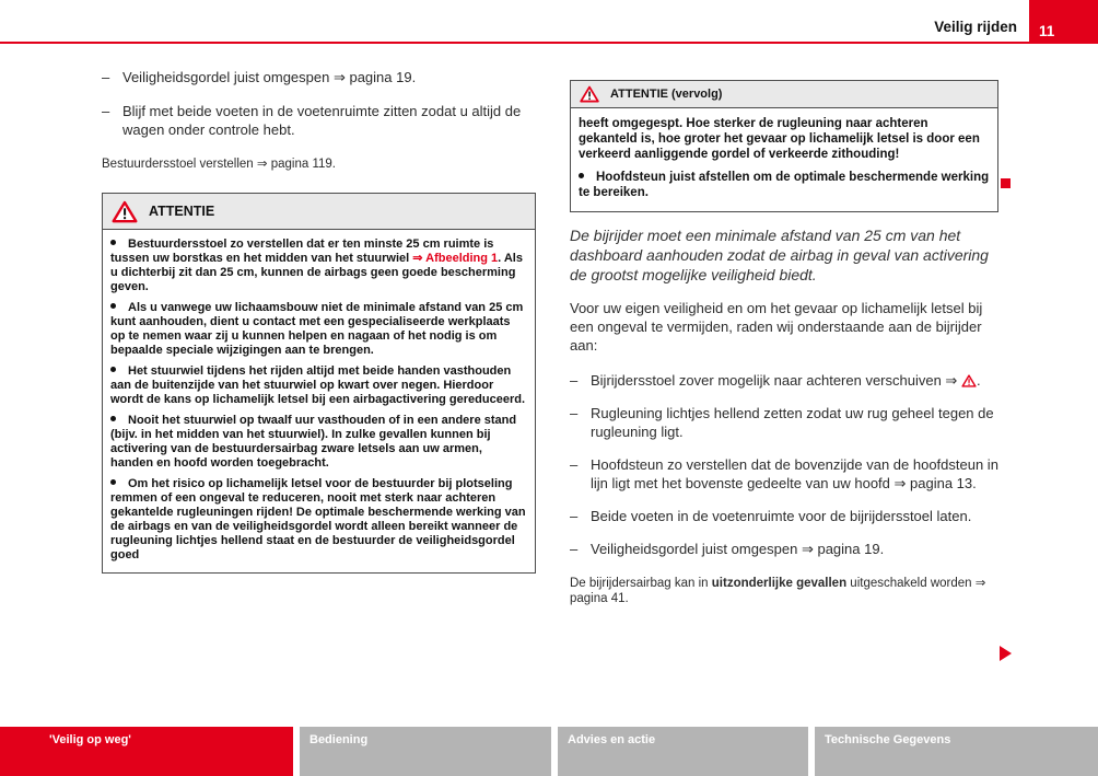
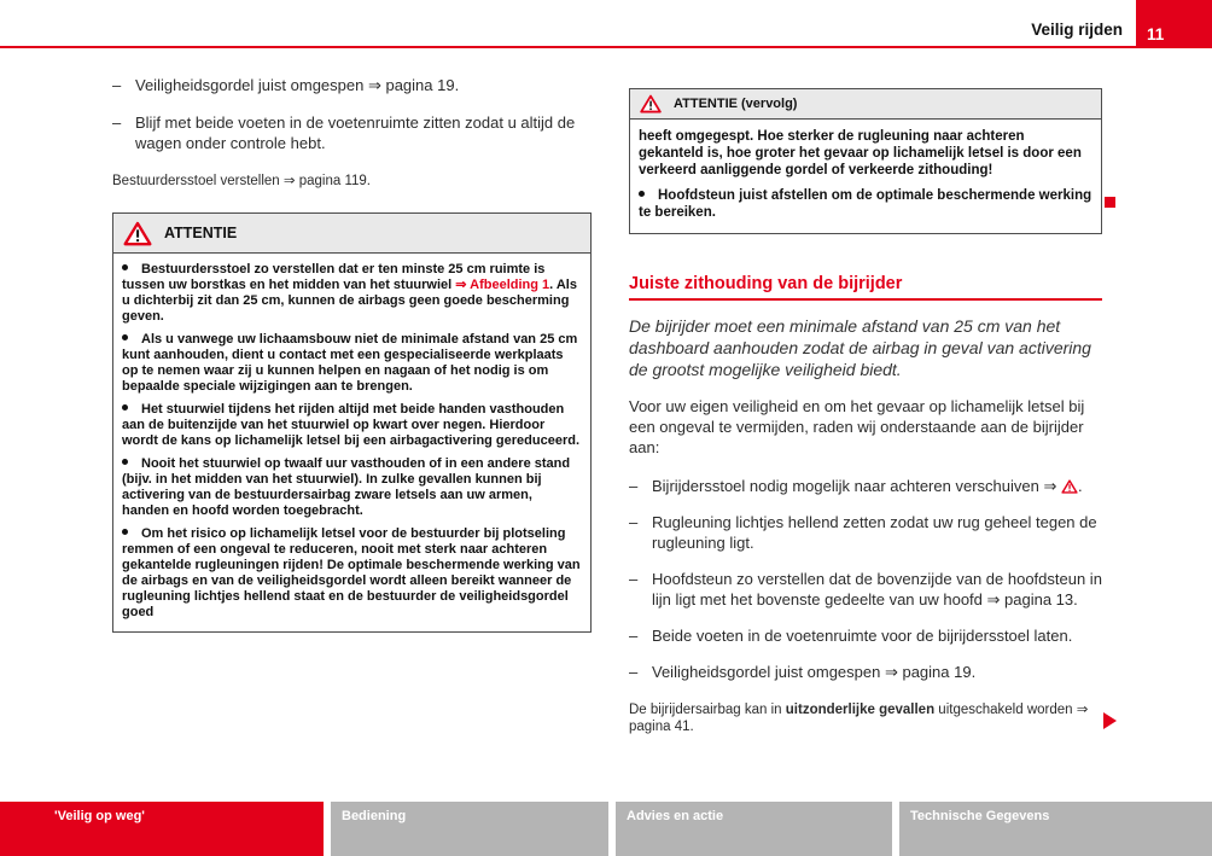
  Veilig rijden
  11
  Veiligheidsgordel juist omgespen ⇒ pagina 19.
  Blijf met beide voeten in de voetenruimte zitten zodat u altijd de wagen onder controle hebt.
  Bestuurdersstoel verstellen ⇒ pagina 119.
  ATTENTIE
  Bestuurdersstoel zo verstellen dat er ten minste 25 cm ruimte is tussen uw borstkas en het midden van het stuurwiel ⇒ Afbeelding 1. Als u dichterbij zit dan 25 cm, kunnen de airbags geen goede bescherming geven.
  Als u vanwege uw lichaamsbouw niet de minimale afstand van 25 cm kunt aanhouden, dient u contact met een gespecialiseerde werkplaats op te nemen waar zij u kunnen helpen en nagaan of het nodig is om bepaalde speciale wijzigingen aan te brengen.
  Het stuurwiel tijdens het rijden altijd met beide handen vasthouden aan de buitenzijde van het stuurwiel op kwart over negen. Hierdoor wordt de kans op lichamelijk letsel bij een airbagactivering gereduceerd.
  Nooit het stuurwiel op twaalf uur vasthouden of in een andere stand (bijv. in het midden van het stuurwiel). In zulke gevallen kunnen bij activering van de bestuurdersairbag zware letsels aan uw armen, handen en hoofd worden toegebracht.
  Om het risico op lichamelijk letsel voor de bestuurder bij plotseling remmen of een ongeval te reduceren, nooit met sterk naar achteren gekantelde rugleuningen rijden! De optimale beschermende werking van de airbags en van de veiligheidsgordel wordt alleen bereikt wanneer de rugleuning lichtjes hellend staat en de bestuurder de veiligheidsgordel goed
  ATTENTIE (vervolg)
  heeft omgegespt. Hoe sterker de rugleuning naar achteren gekanteld is, hoe groter het gevaar op lichamelijk letsel is door een verkeerd aanliggende gordel of verkeerde zithouding!
  Hoofdsteun juist afstellen om de optimale beschermende werking te bereiken.
+ Juiste zithouding van de bijrijder
  De bijrijder moet een minimale afstand van 25 cm van het dashboard aanhouden zodat de airbag in geval van activering de grootst mogelijke veiligheid biedt.
  Voor uw eigen veiligheid en om het gevaar op lichamelijk letsel bij een ongeval te vermijden, raden wij onderstaande aan de bijrijder aan:
- Bijrijdersstoel zover mogelijk naar achteren verschuiven ⇒ .
+ Bijrijdersstoel nodig mogelijk naar achteren verschuiven ⇒ .
  Rugleuning lichtjes hellend zetten zodat uw rug geheel tegen de rugleuning ligt.
  Hoofdsteun zo verstellen dat de bovenzijde van de hoofdsteun in lijn ligt met het bovenste gedeelte van uw hoofd ⇒ pagina 13.
  Beide voeten in de voetenruimte voor de bijrijdersstoel laten.
  Veiligheidsgordel juist omgespen ⇒ pagina 19.
  De bijrijdersairbag kan in uitzonderlijke gevallen uitgeschakeld worden ⇒ pagina 41.
  'Veilig op weg'
  Bediening
  Advies en actie
  Technische Gegevens
